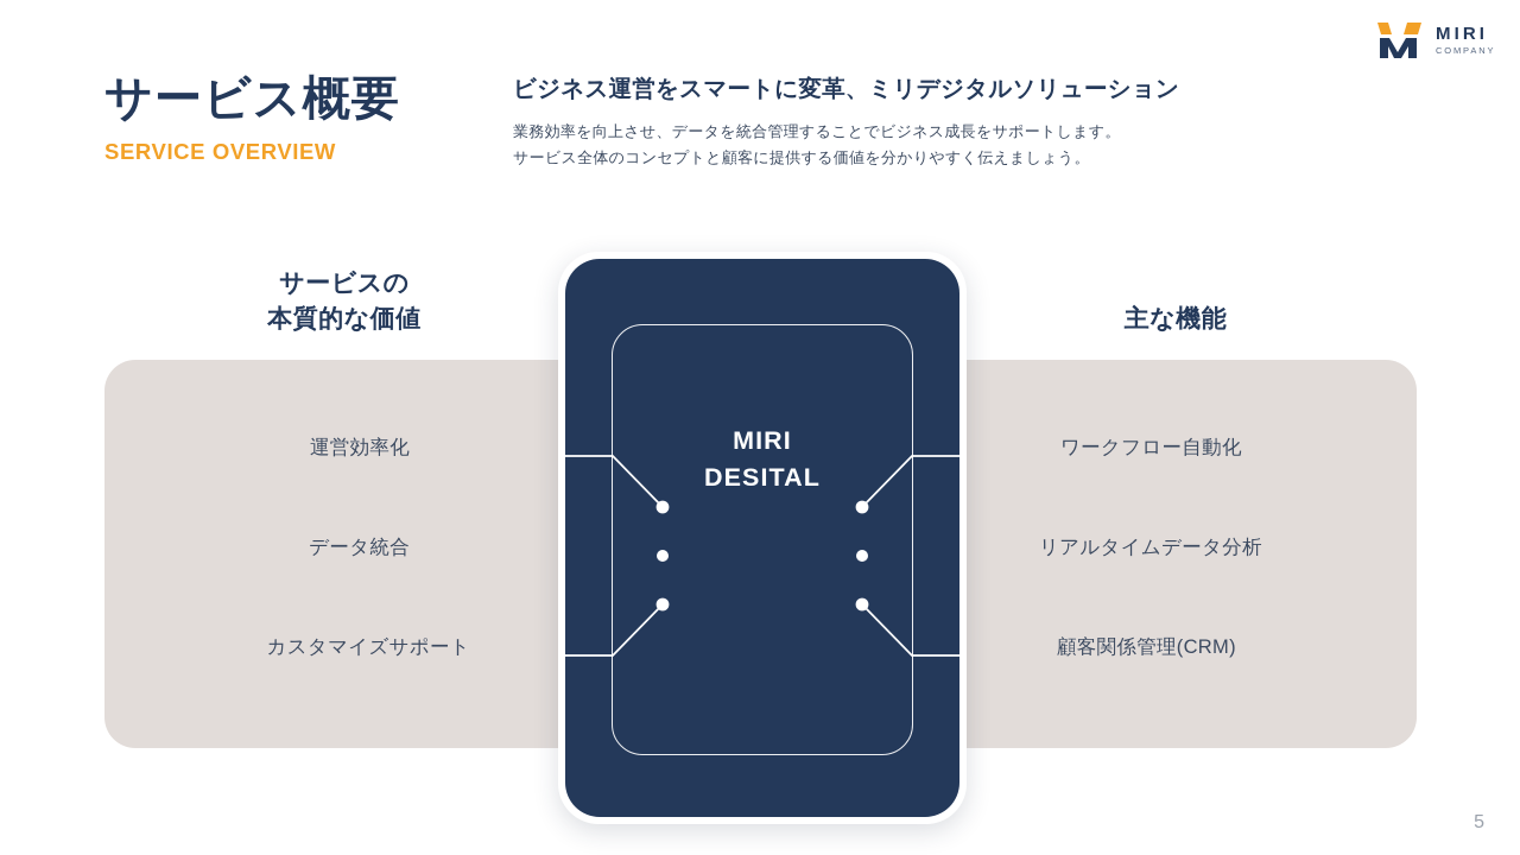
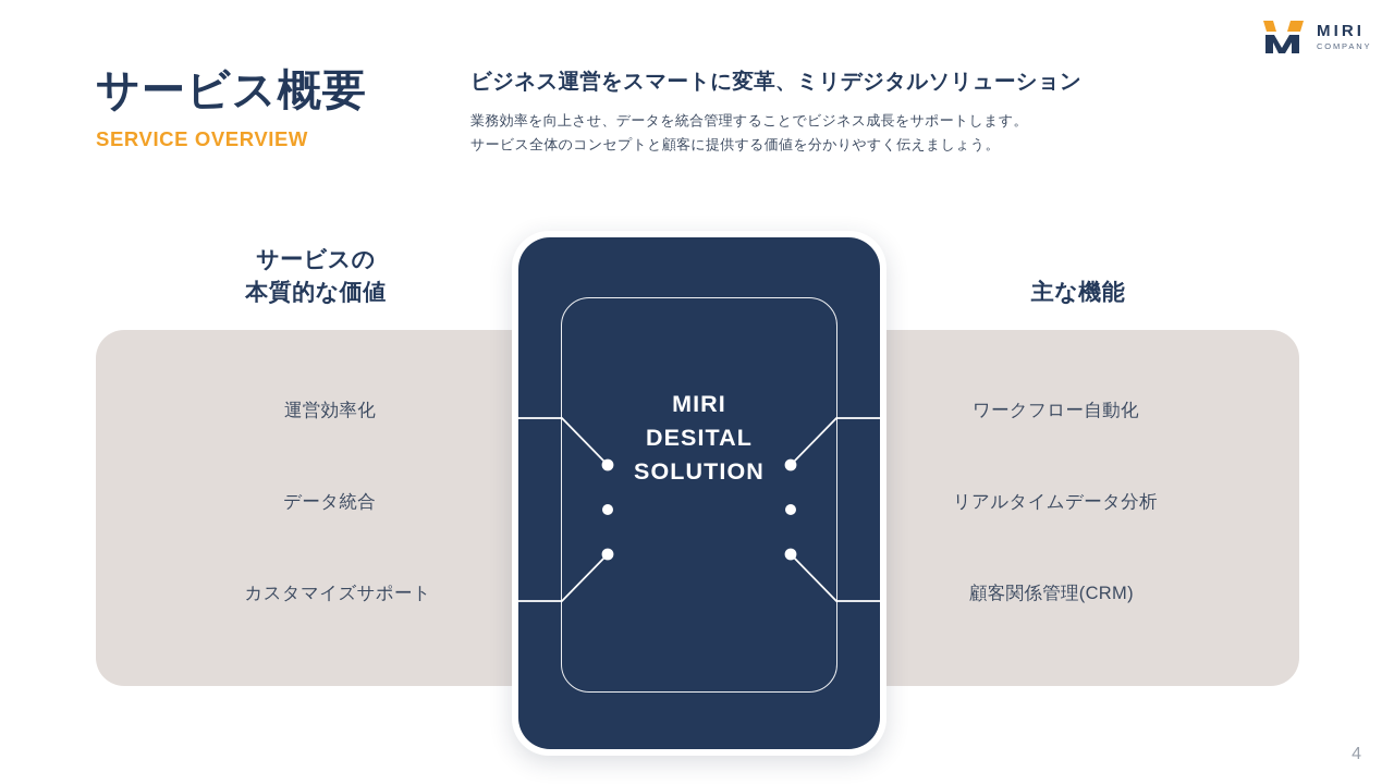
  MIRI
  COMPANY
  サービス概要
  SERVICE OVERVIEW
  ビジネス運営をスマートに変革、ミリデジタルソリューション
  業務効率を向上させ、データを統合管理することでビジネス成長をサポートします。
  サービス全体のコンセプトと顧客に提供する価値を分かりやすく伝えましょう。
  サービスの
  本質的な価値
  主な機能
  MIRI
  DESITAL
+ SOLUTION
  運営効率化
  データ統合
  カスタマイズサポート
  ワークフロー自動化
  リアルタイムデータ分析
  顧客関係管理(CRM)
- 5
+ 4
